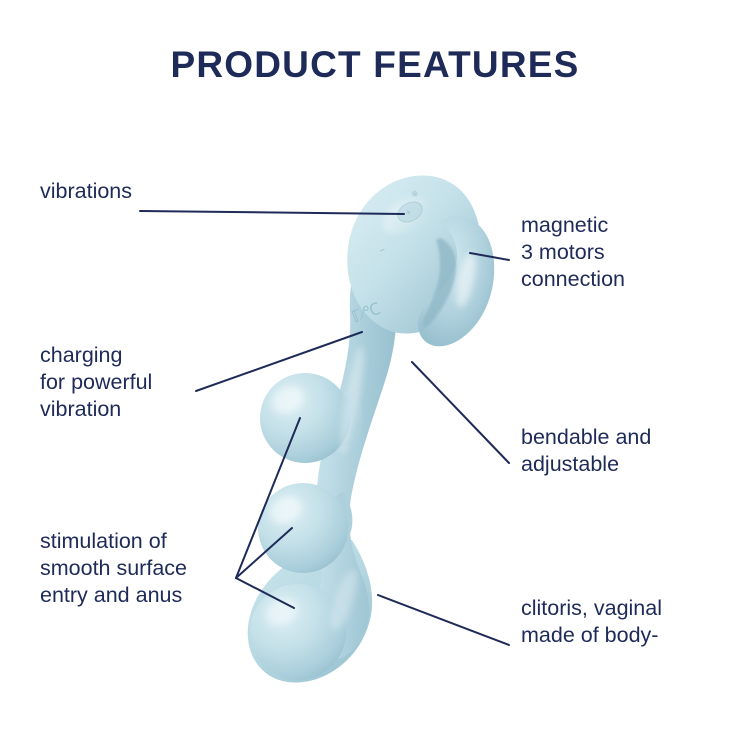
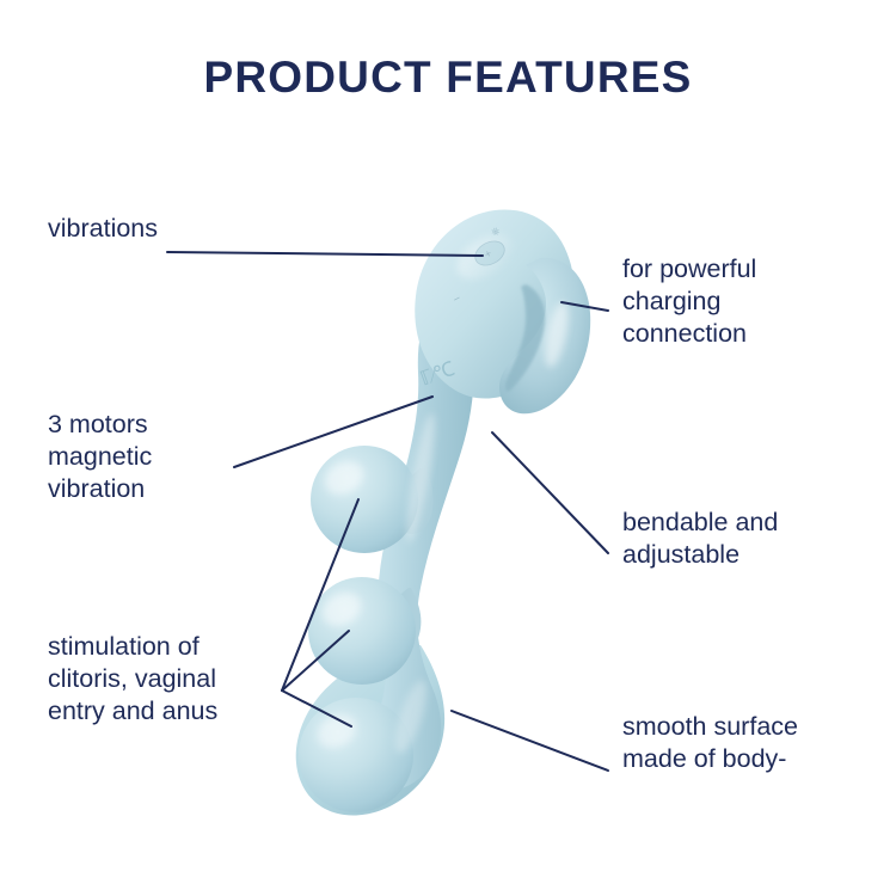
  PRODUCT FEATURES
  vibrations
- charging
+ 3 motors
- for powerful
+ magnetic
  vibration
  stimulation of
- smooth surface
+ clitoris, vaginal
  entry and anus
- magnetic
+ for powerful
- 3 motors
+ charging
  connection
  bendable and
  adjustable
- clitoris, vaginal
+ smooth surface
  made of body-
